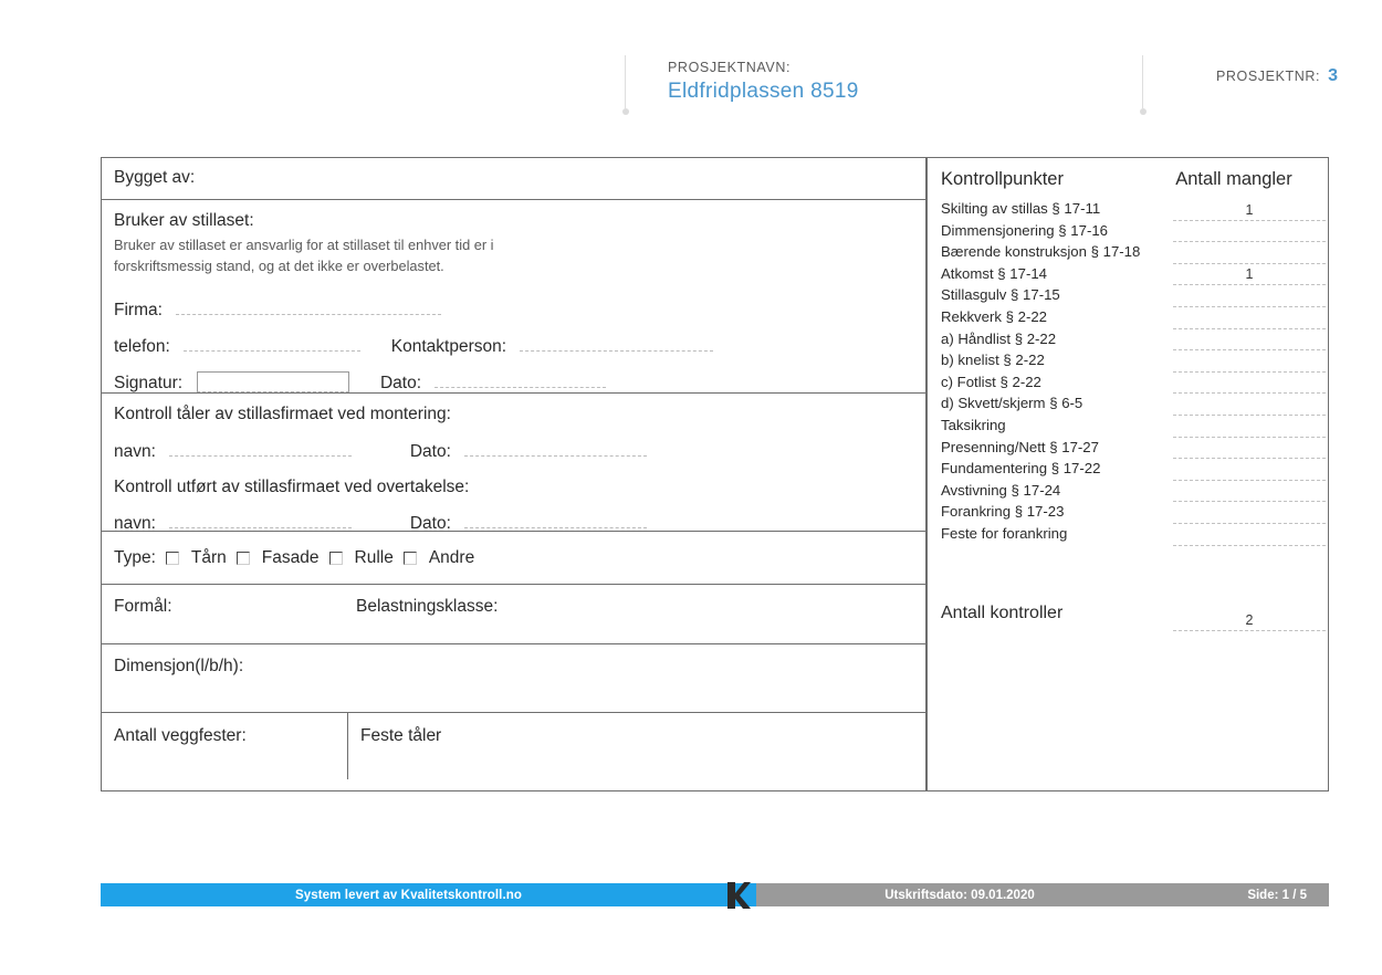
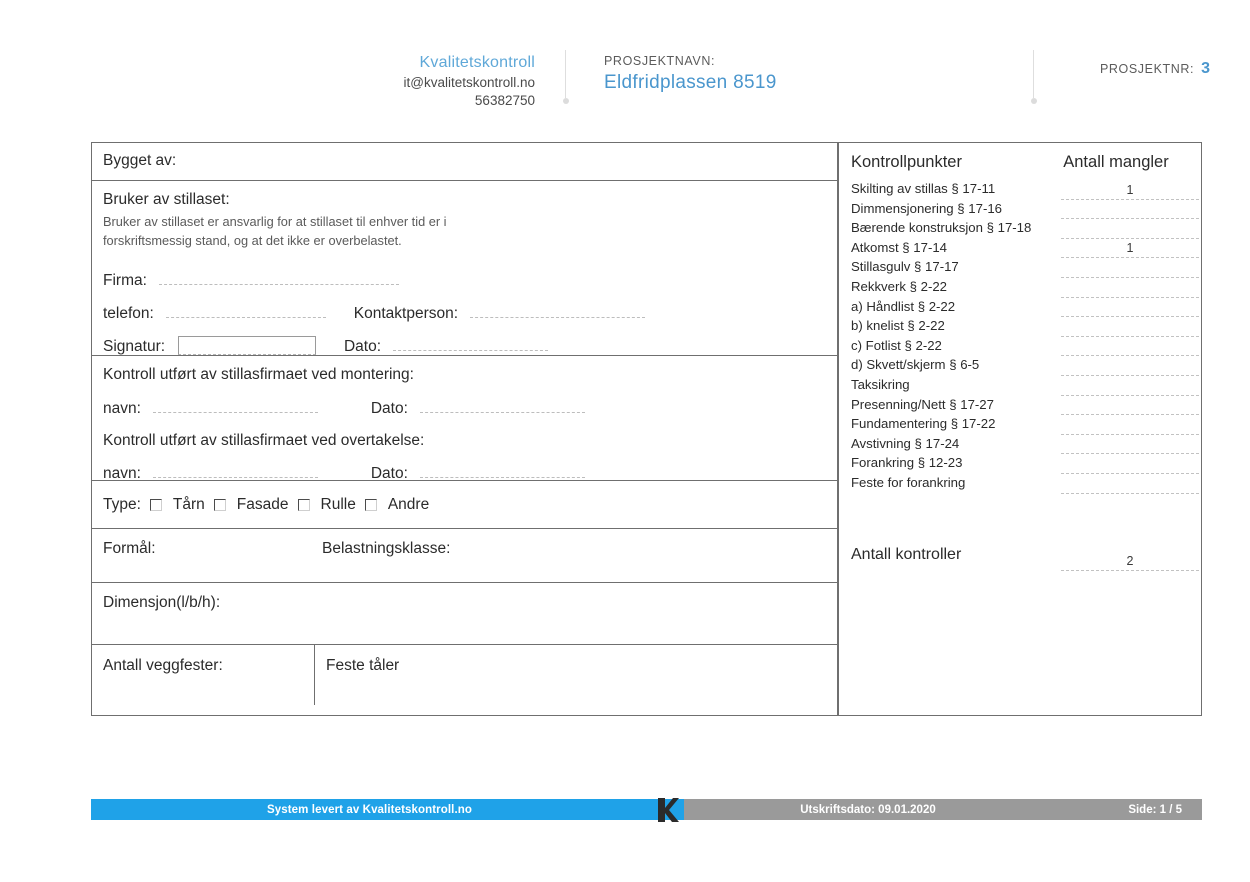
+ Kvalitetskontroll
+ it@kvalitetskontroll.no
+ 56382750
  PROSJEKTNAVN:
  Eldfridplassen 8519
  PROSJEKTNR: 3
  Bygget av:
  Bruker av stillaset:
  Bruker av stillaset er ansvarlig for at stillaset til enhver tid er i
  forskriftsmessig stand, og at det ikke er overbelastet.
  Firma:
  telefon: Kontaktperson:
  Signatur: Dato:
- Kontroll tåler av stillasfirmaet ved montering:
+ Kontroll utført av stillasfirmaet ved montering:
  navn: Dato:
  Kontroll utført av stillasfirmaet ved overtakelse:
  navn: Dato:
  Type:
  Tårn
  Fasade
  Rulle
  Andre
  Formål: Belastningsklasse:
  Dimensjon(l/b/h):
  Antall veggfester:
  Feste tåler
  Kontrollpunkter
  Antall mangler
  Skilting av stillas § 17-11
  1
  Dimmensjonering § 17-16
  Bærende konstruksjon § 17-18
  Atkomst § 17-14
  1
- Stillasgulv § 17-15
+ Stillasgulv § 17-17
  Rekkverk § 2-22
  a) Håndlist § 2-22
  b) knelist § 2-22
  c) Fotlist § 2-22
  d) Skvett/skjerm § 6-5
  Taksikring
  Presenning/Nett § 17-27
  Fundamentering § 17-22
  Avstivning § 17-24
- Forankring § 17-23
+ Forankring § 12-23
  Feste for forankring
  Antall kontroller
  2
  System levert av Kvalitetskontroll.no
  Utskriftsdato: 09.01.2020
  Side: 1 / 5
